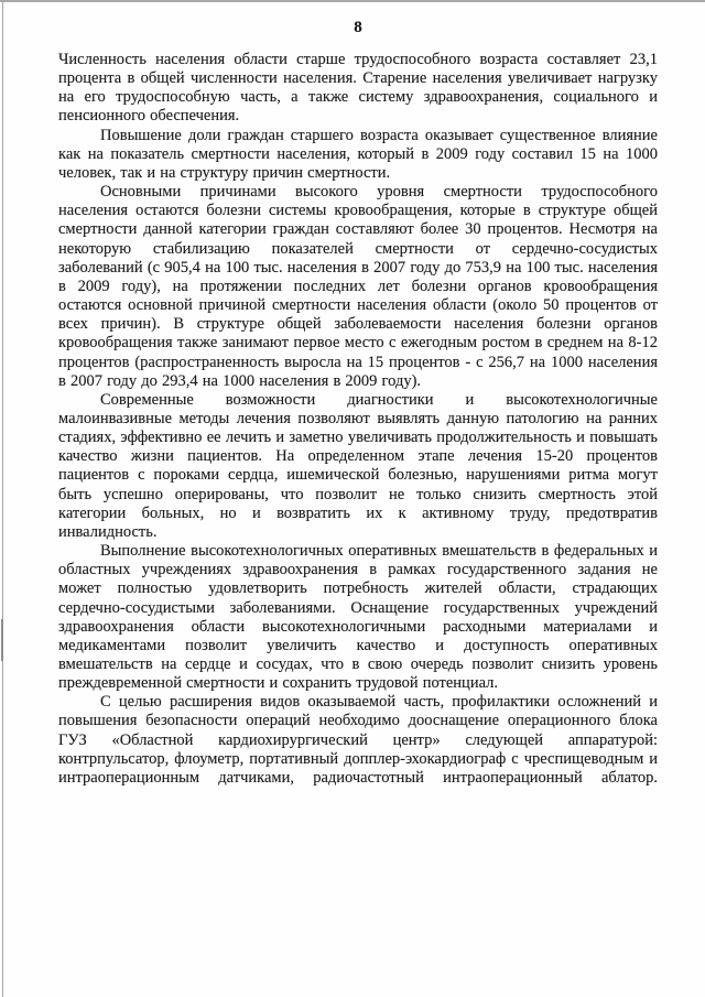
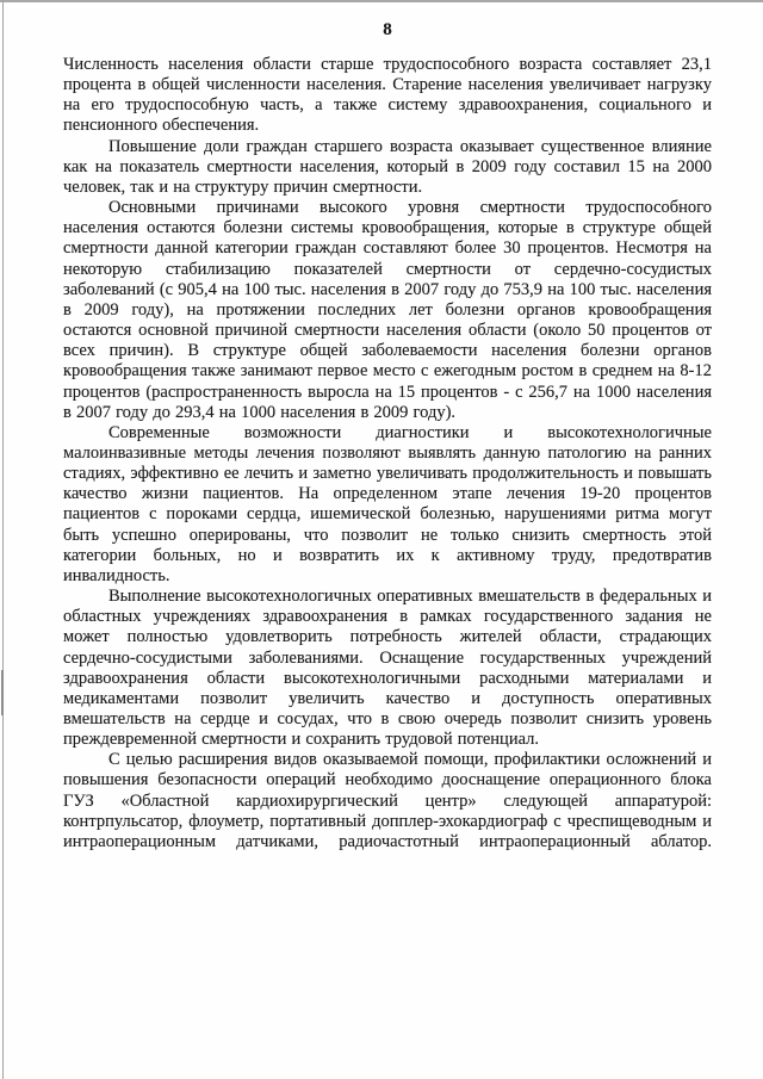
  8
  Численность населения области старше трудоспособного возраста составляет 23,1 процента в общей численности населения. Старение населения увеличивает нагрузку на его трудоспособную часть, а также систему здравоохранения, социального и пенсионного обеспечения.
- Повышение доли граждан старшего возраста оказывает существенное влияние как на показатель смертности населения, который в 2009 году составил 15 на 1000 человек, так и на структуру причин смертности.
+ Повышение доли граждан старшего возраста оказывает существенное влияние как на показатель смертности населения, который в 2009 году составил 15 на 2000 человек, так и на структуру причин смертности.
  Основными причинами высокого уровня смертности трудоспособного населения остаются болезни системы кровообращения, которые в структуре общей смертности данной категории граждан составляют более 30 процентов. Несмотря на некоторую стабилизацию показателей смертности от сердечно-сосудистых заболеваний (с 905,4 на 100 тыс. населения в 2007 году до 753,9 на 100 тыс. населения в 2009 году), на протяжении последних лет болезни органов кровообращения остаются основной причиной смертности населения области (около 50 процентов от всех причин). В структуре общей заболеваемости населения болезни органов кровообращения также занимают первое место с ежегодным ростом в среднем на 8-12 процентов (распространенность выросла на 15 процентов - с 256,7 на 1000 населения в 2007 году до 293,4 на 1000 населения в 2009 году).
- Современные возможности диагностики и высокотехнологичные малоинвазивные методы лечения позволяют выявлять данную патологию на ранних стадиях, эффективно ее лечить и заметно увеличивать продолжительность и повышать качество жизни пациентов. На определенном этапе лечения 15-20 процентов пациентов с пороками сердца, ишемической болезнью, нарушениями ритма могут быть успешно оперированы, что позволит не только снизить смертность этой категории больных, но и возвратить их к активному труду, предотвратив инвалидность.
+ Современные возможности диагностики и высокотехнологичные малоинвазивные методы лечения позволяют выявлять данную патологию на ранних стадиях, эффективно ее лечить и заметно увеличивать продолжительность и повышать качество жизни пациентов. На определенном этапе лечения 19-20 процентов пациентов с пороками сердца, ишемической болезнью, нарушениями ритма могут быть успешно оперированы, что позволит не только снизить смертность этой категории больных, но и возвратить их к активному труду, предотвратив инвалидность.
  Выполнение высокотехнологичных оперативных вмешательств в федеральных и областных учреждениях здравоохранения в рамках государственного задания не может полностью удовлетворить потребность жителей области, страдающих сердечно-сосудистыми заболеваниями. Оснащение государственных учреждений здравоохранения области высокотехнологичными расходными материалами и медикаментами позволит увеличить качество и доступность оперативных вмешательств на сердце и сосудах, что в свою очередь позволит снизить уровень преждевременной смертности и сохранить трудовой потенциал.
- С целью расширения видов оказываемой часть, профилактики осложнений и повышения безопасности операций необходимо дооснащение операционного блока ГУЗ «Областной кардиохирургический центр» следующей аппаратурой: контрпульсатор, флоуметр, портативный допплер-эхокардиограф с чреспищеводным и интраоперационным датчиками, радиочастотный интраоперационный аблатор.
+ С целью расширения видов оказываемой помощи, профилактики осложнений и повышения безопасности операций необходимо дооснащение операционного блока ГУЗ «Областной кардиохирургический центр» следующей аппаратурой: контрпульсатор, флоуметр, портативный допплер-эхокардиограф с чреспищеводным и интраоперационным датчиками, радиочастотный интраоперационный аблатор.
